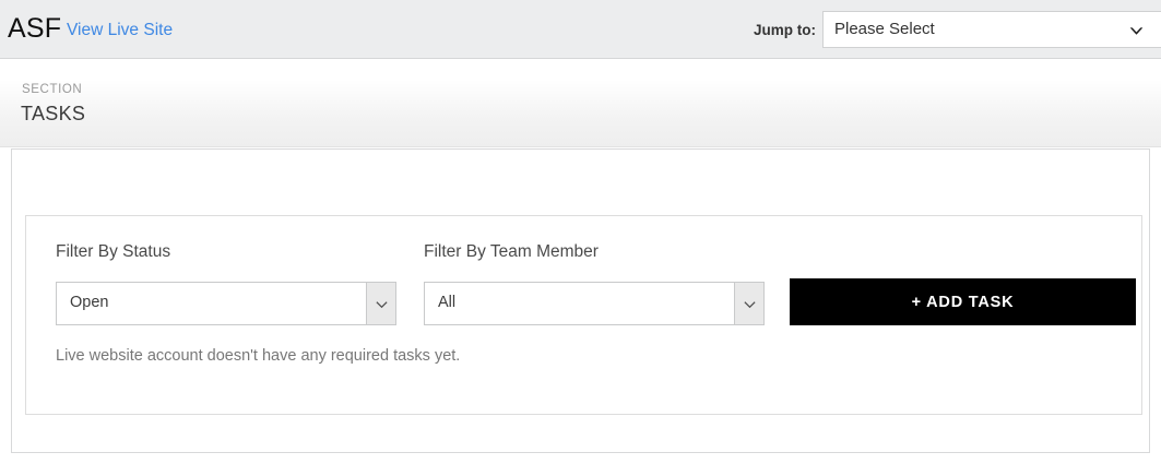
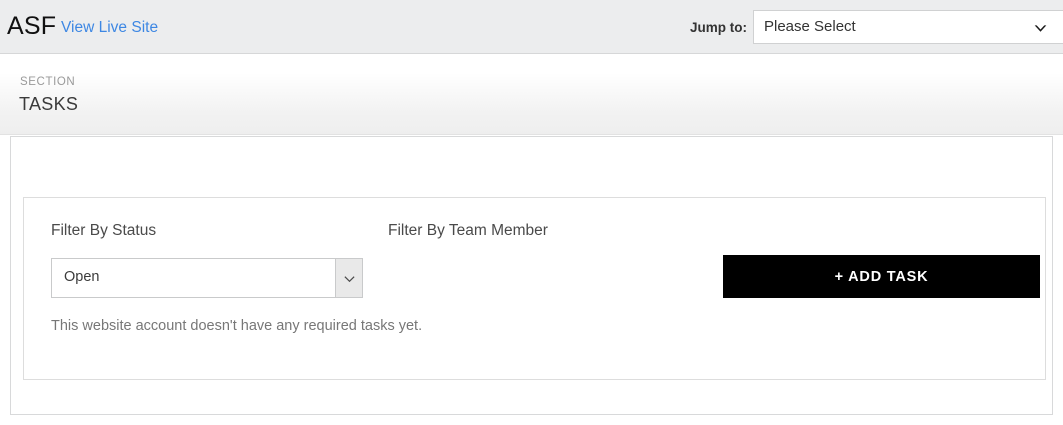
  ASF
  View Live Site
  Jump to:
  Please Select
  SECTION
  TASKS
  Filter By Status
  Filter By Team Member
  Open
- All
  + ADD TASK
- Live website account doesn't have any required tasks yet.
+ This website account doesn't have any required tasks yet.
